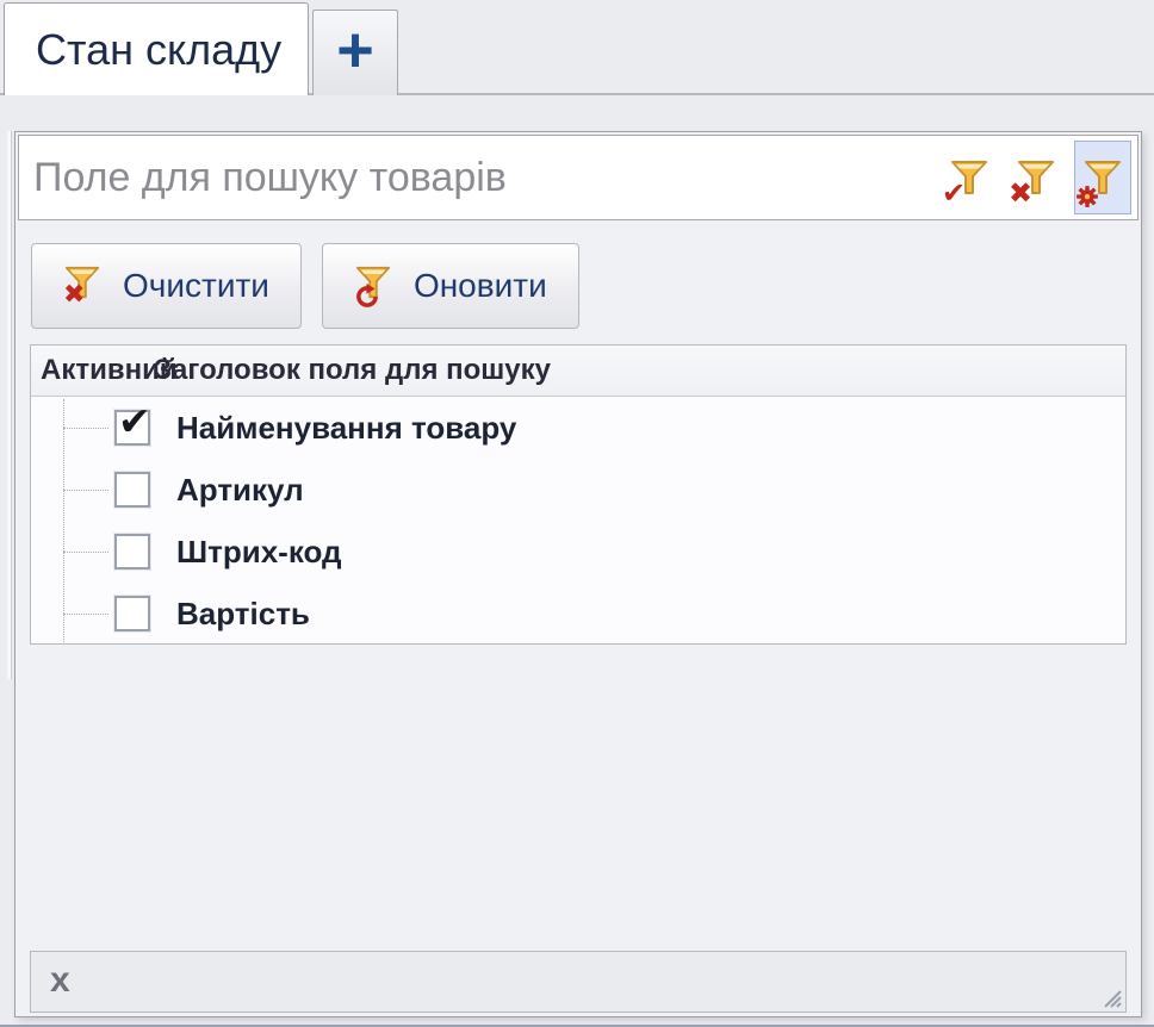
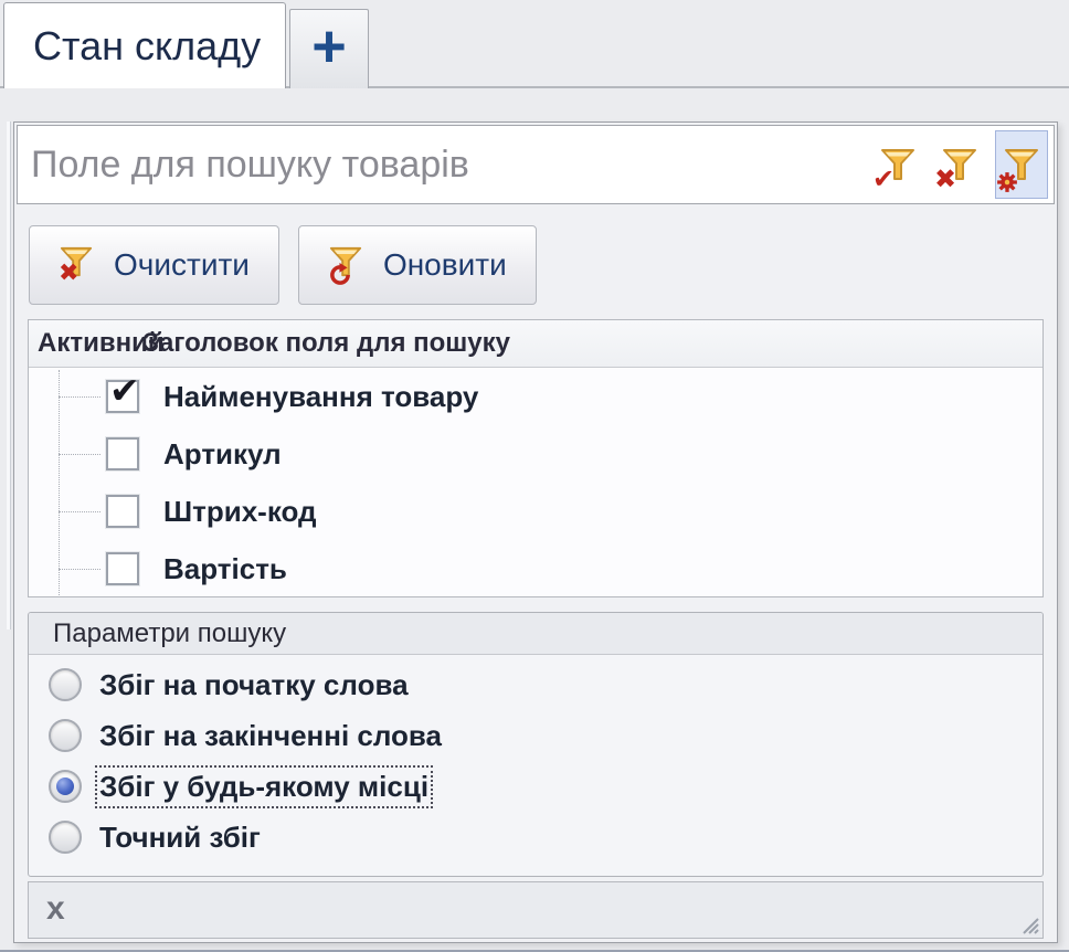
  Стан складу
  +
  Поле для пошуку товарів
  ✔
  ✖
  ✖
  Очистити
  Оновити
  Активни
  Заголовок поля для пошуку
  Найменування товару
  Артикул
  Штрих-код
  Вартість
+ Параметри пошуку
+ Збіг на початку слова
+ Збіг на закінченні слова
+ Збіг у будь-якому місці
+ Точний збіг
  x
